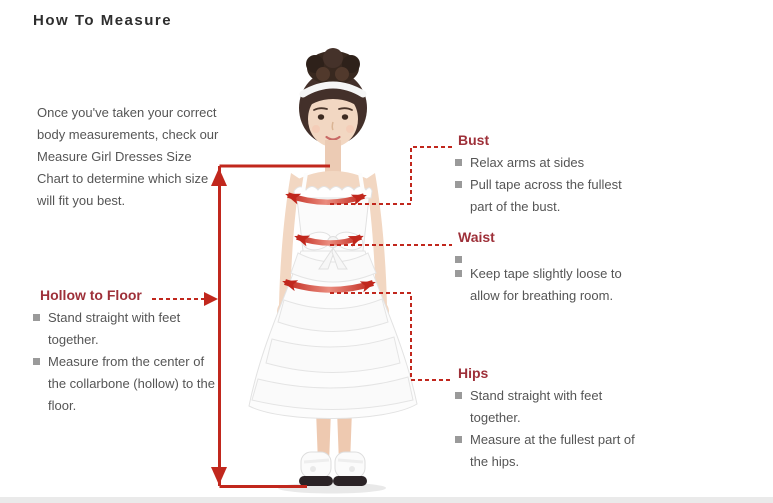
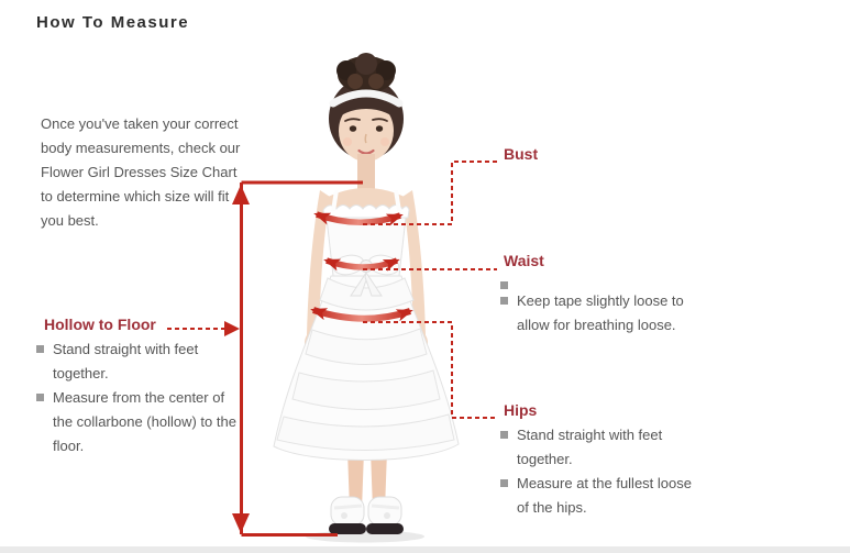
  How To Measure
- Once you've taken your correct body measurements, check our Measure Girl Dresses Size Chart to determine which size will fit you best.
+ Once you've taken your correct body measurements, check our Flower Girl Dresses Size Chart to determine which size will fit you best.
  Hollow to Floor
  Stand straight with feet together.
  Measure from the center of the collarbone (hollow) to the floor.
  Bust
- Relax arms at sides
- Pull tape across the fullest part of the bust.
  Waist
- Keep tape slightly loose to allow for breathing room.
+ Keep tape slightly loose to allow for breathing loose.
  Hips
  Stand straight with feet together.
- Measure at the fullest part of the hips.
+ Measure at the fullest loose of the hips.
